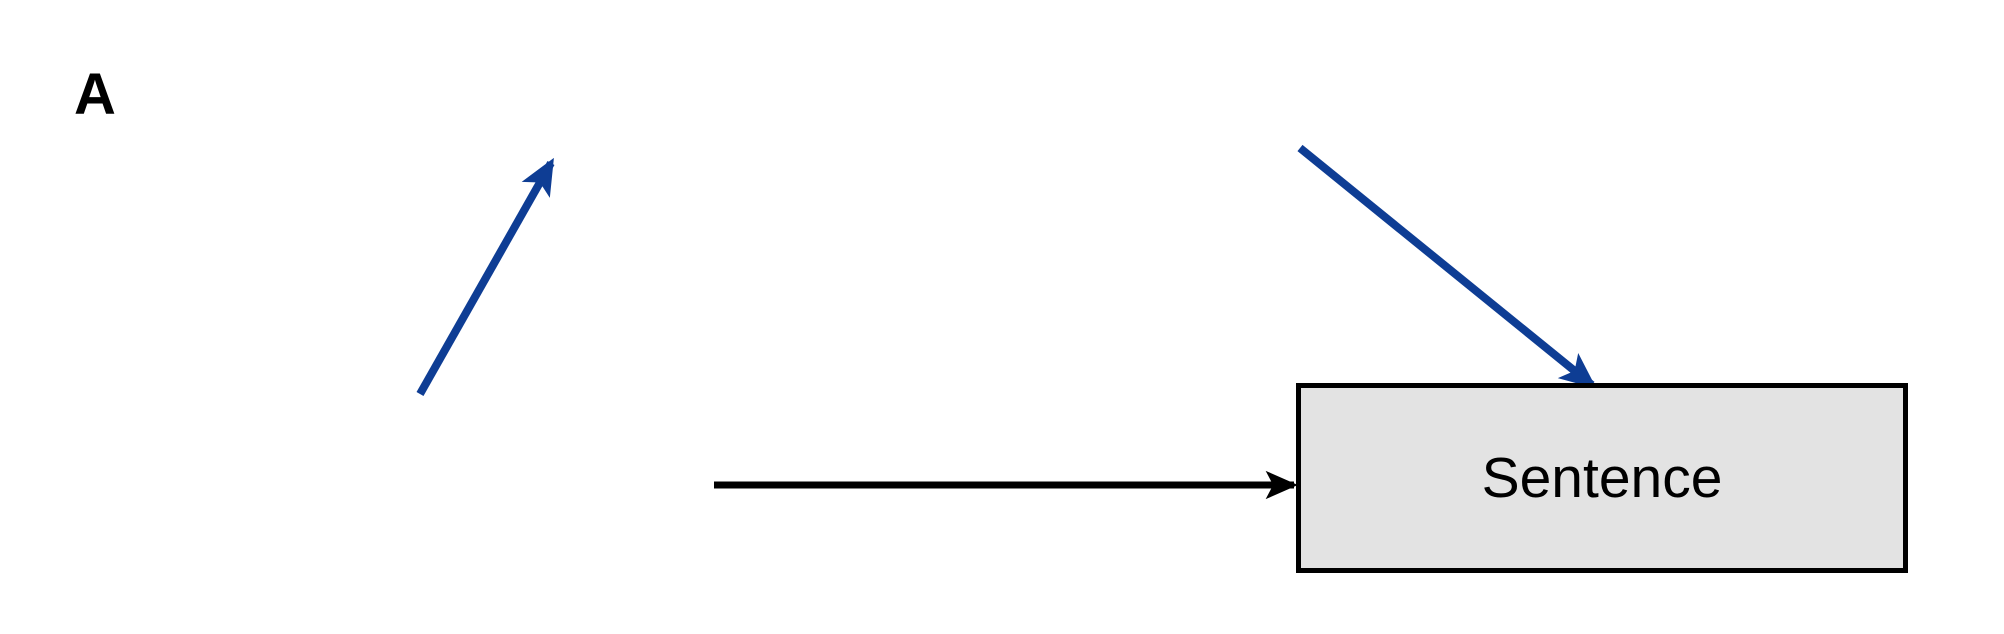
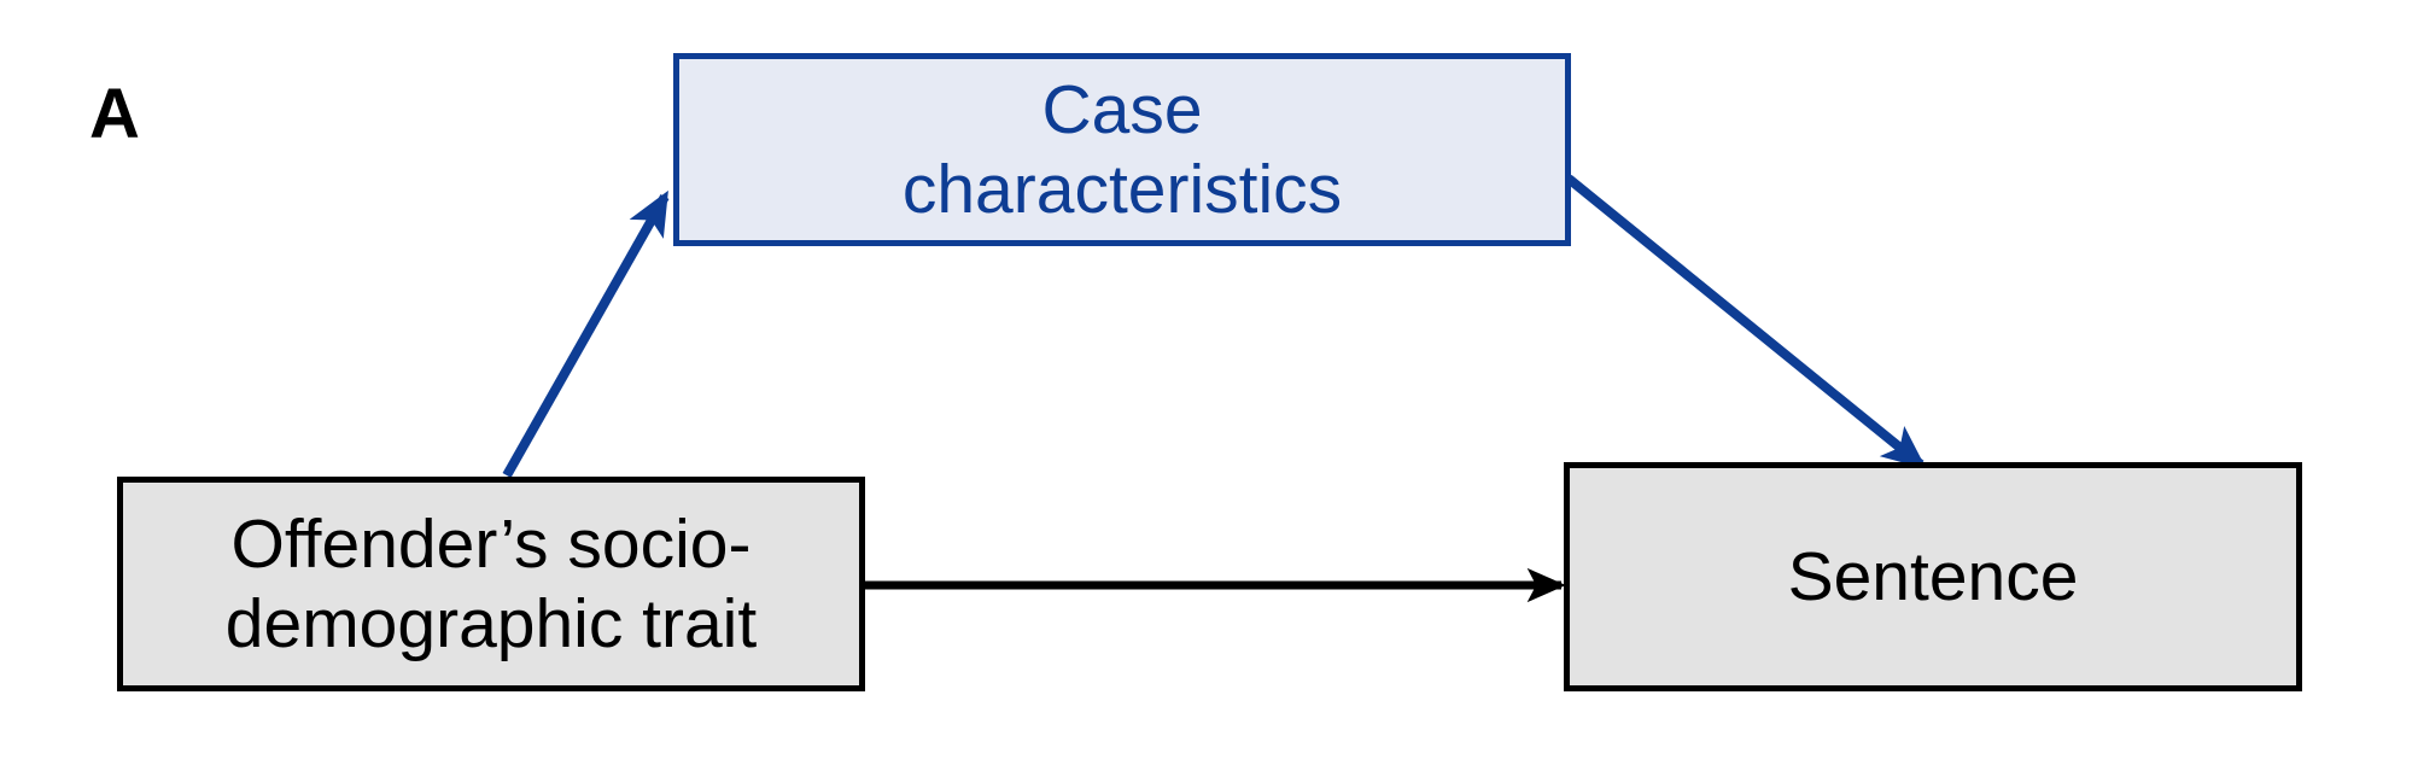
  A
+ Case
+ characteristics
+ Offender’s socio-
+ demographic trait
  Sentence
